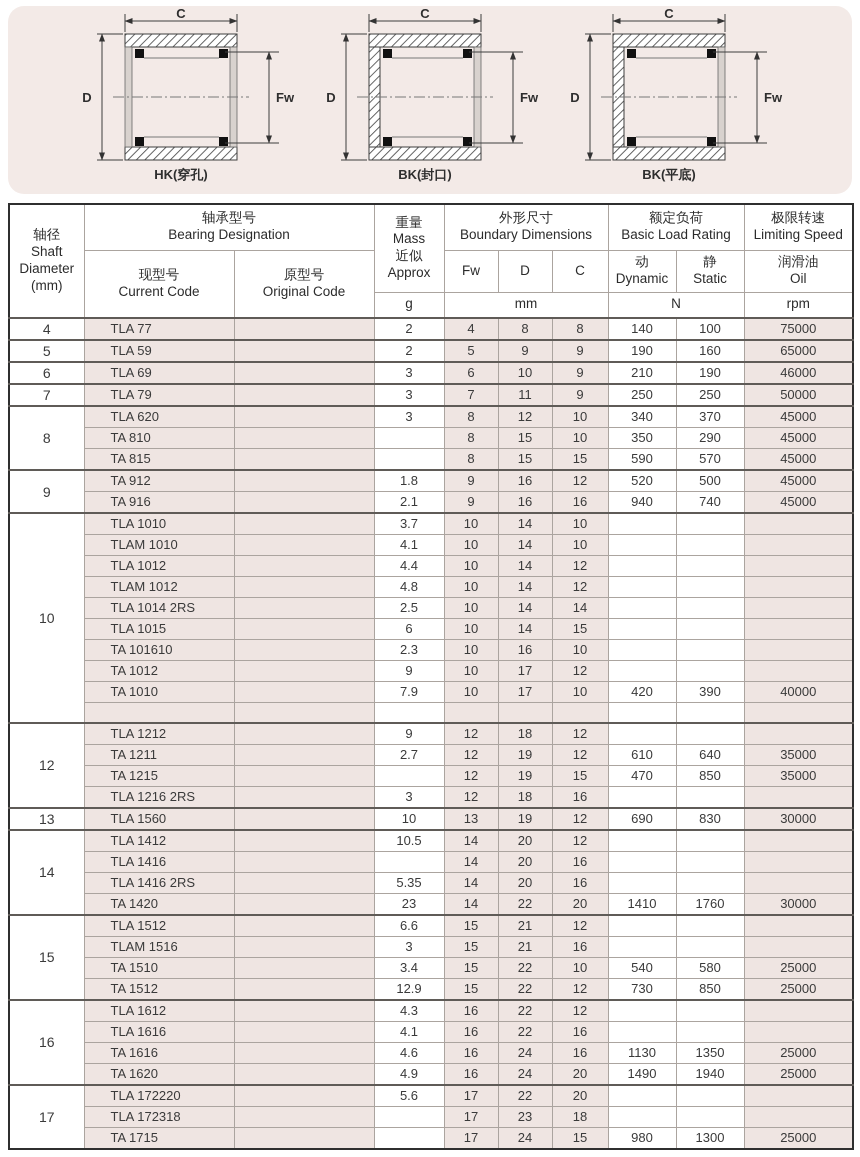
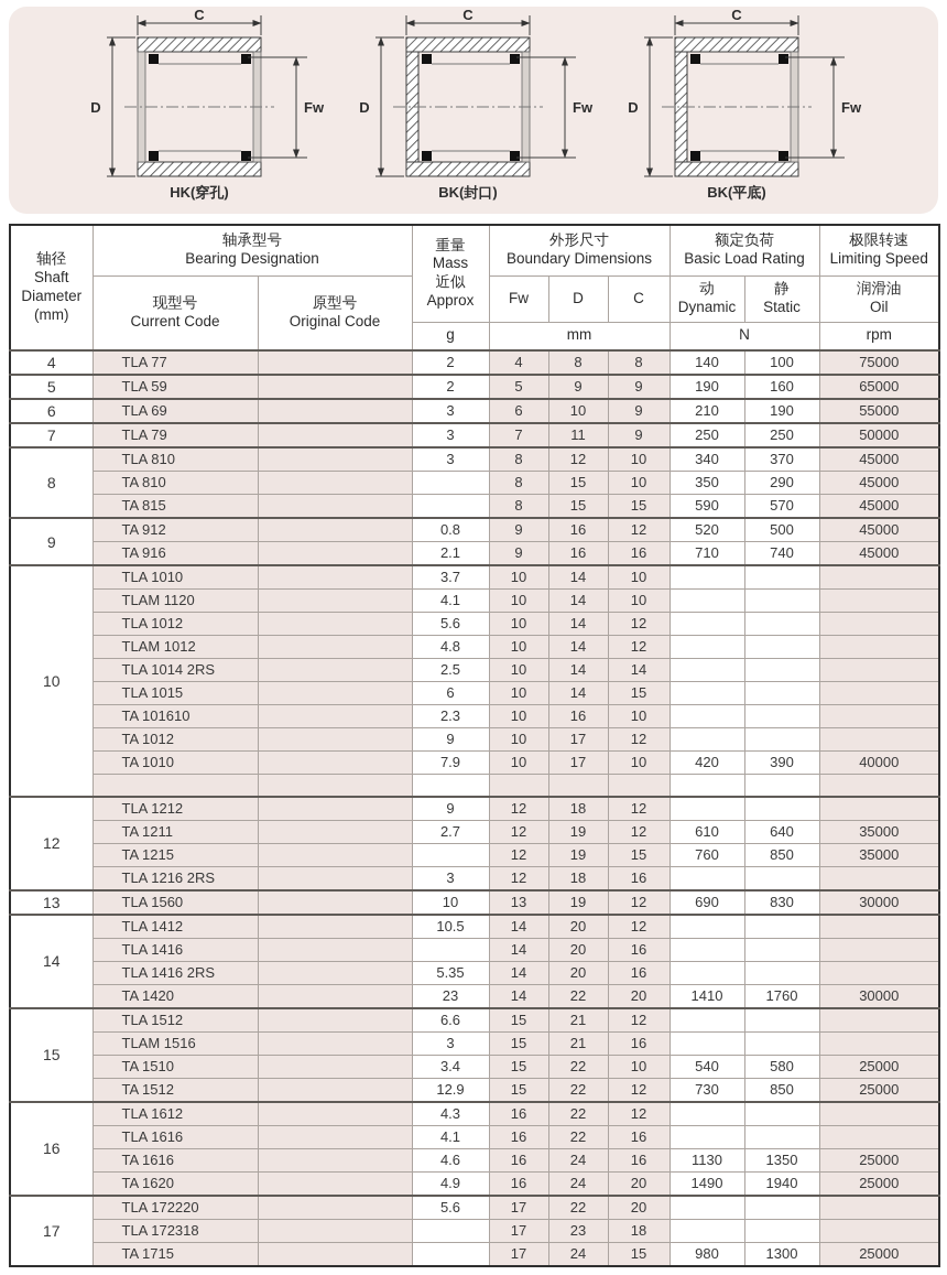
  C
  D
  Fw
  HK(穿孔)
  C
  D
  Fw
  BK(封口)
  C
  D
  Fw
  BK(平底)
  轴径 Shaft Diameter (mm)	轴承型号 Bearing Designation	重量 Mass 近似 Approx	外形尺寸 Boundary Dimensions	额定负荷 Basic Load Rating	极限转速 Limiting Speed
  现型号 Current Code	原型号 Original Code	Fw	D	C	动 Dynamic	静 Static	润滑油 Oil
  g	mm	N	rpm
  4	TLA 77		2	4	8	8	140	100	75000
  5	TLA 59		2	5	9	9	190	160	65000
- 6	TLA 69		3	6	10	9	210	190	46000
+ 6	TLA 69		3	6	10	9	210	190	55000
  7	TLA 79		3	7	11	9	250	250	50000
- 8	TLA 620		3	8	12	10	340	370	45000
+ 8	TLA 810		3	8	12	10	340	370	45000
  TA 810			8	15	10	350	290	45000
  TA 815			8	15	15	590	570	45000
- 9	TA 912		1.8	9	16	12	520	500	45000
+ 9	TA 912		0.8	9	16	12	520	500	45000
- TA 916		2.1	9	16	16	940	740	45000
+ TA 916		2.1	9	16	16	710	740	45000
  10	TLA 1010		3.7	10	14	10
- TLAM 1010		4.1	10	14	10
+ TLAM 1120		4.1	10	14	10
- TLA 1012		4.4	10	14	12
+ TLA 1012		5.6	10	14	12
  TLAM 1012		4.8	10	14	12
  TLA 1014 2RS		2.5	10	14	14
  TLA 1015		6	10	14	15
  TA 101610		2.3	10	16	10
  TA 1012		9	10	17	12
  TA 1010		7.9	10	17	10	420	390	40000
  12	TLA 1212		9	12	18	12
  TA 1211		2.7	12	19	12	610	640	35000
- TA 1215			12	19	15	470	850	35000
+ TA 1215			12	19	15	760	850	35000
  TLA 1216 2RS		3	12	18	16
  13	TLA 1560		10	13	19	12	690	830	30000
  14	TLA 1412		10.5	14	20	12
  TLA 1416			14	20	16
  TLA 1416 2RS		5.35	14	20	16
  TA 1420		23	14	22	20	1410	1760	30000
  15	TLA 1512		6.6	15	21	12
  TLAM 1516		3	15	21	16
  TA 1510		3.4	15	22	10	540	580	25000
  TA 1512		12.9	15	22	12	730	850	25000
  16	TLA 1612		4.3	16	22	12
  TLA 1616		4.1	16	22	16
  TA 1616		4.6	16	24	16	1130	1350	25000
  TA 1620		4.9	16	24	20	1490	1940	25000
  17	TLA 172220		5.6	17	22	20
  TLA 172318			17	23	18
  TA 1715			17	24	15	980	1300	25000
